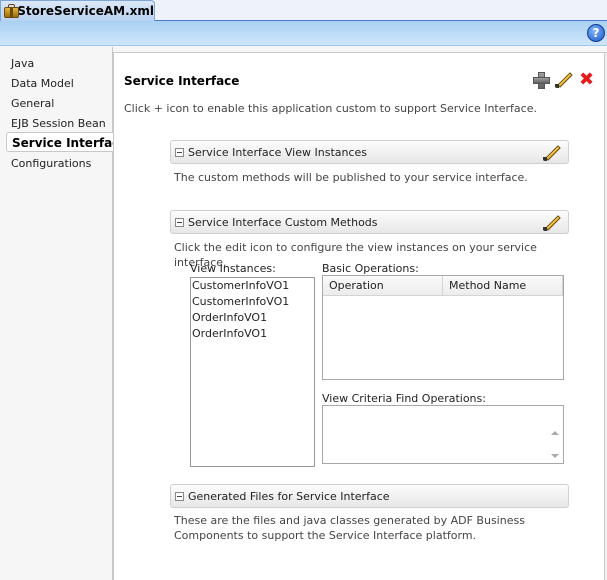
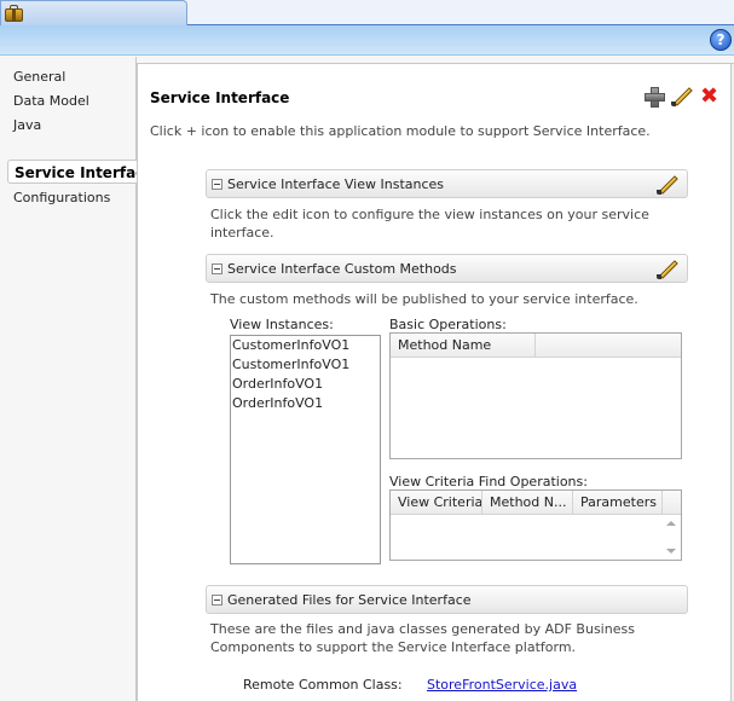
- StoreServiceAM.xml
  ?
- Java
+ General
  Data Model
- General
+ Java
- EJB Session Bean
  Service Interfa
  Configurations
  Service Interface
- Click + icon to enable this application custom to support Service Interface.
+ Click + icon to enable this application module to support Service Interface.
  ✖
  Service Interface View Instances
- The custom methods will be published to your service interface.
+ Click the edit icon to configure the view instances on your service interface.
  Service Interface Custom Methods
- Click the edit icon to configure the view instances on your service interface.
+ The custom methods will be published to your service interface.
  View Instances:
  CustomerInfoVO1
  CustomerInfoVO1
  OrderInfoVO1
  OrderInfoVO1
  Basic Operations:
- Operation
  Method Name
  View Criteria Find Operations:
+ View Criteria
+ Method N...
+ Parameters
  Generated Files for Service Interface
  These are the files and java classes generated by ADF Business Components to support the Service Interface platform.
+ Remote Common Class:
+ StoreFrontService.java
